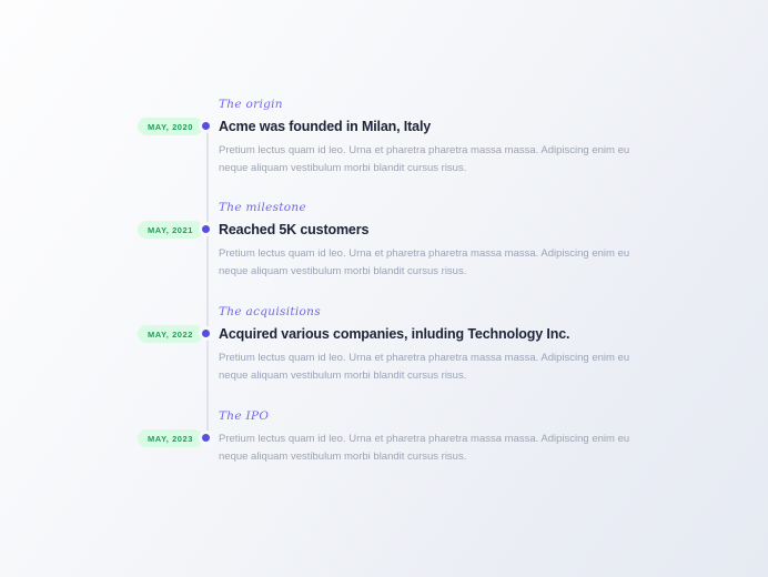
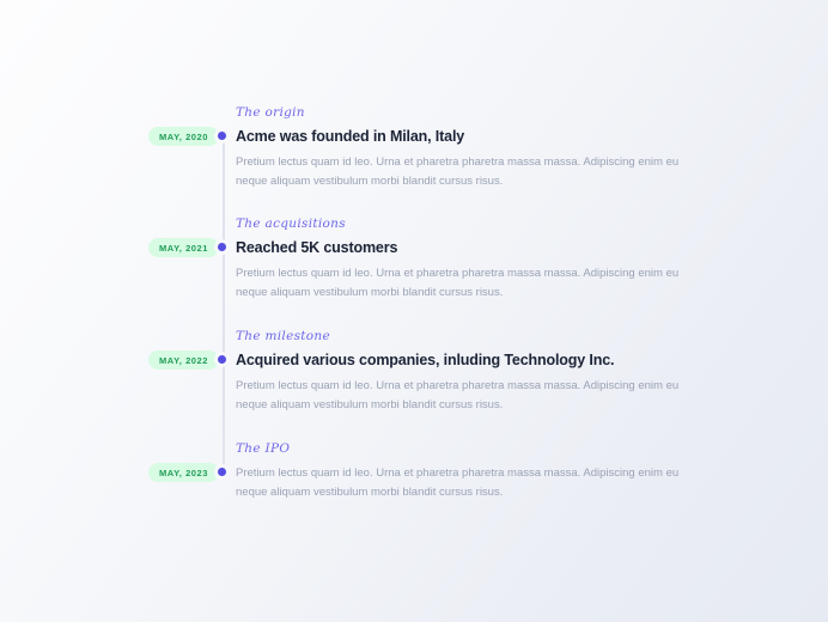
  MAY, 2020
  The origin
  Acme was founded in Milan, Italy
  Pretium lectus quam id leo. Urna et pharetra pharetra massa massa. Adipiscing enim eu neque aliquam vestibulum morbi blandit cursus risus.
  MAY, 2021
- The milestone
+ The acquisitions
  Reached 5K customers
  Pretium lectus quam id leo. Urna et pharetra pharetra massa massa. Adipiscing enim eu neque aliquam vestibulum morbi blandit cursus risus.
  MAY, 2022
- The acquisitions
+ The milestone
  Acquired various companies, inluding Technology Inc.
  Pretium lectus quam id leo. Urna et pharetra pharetra massa massa. Adipiscing enim eu neque aliquam vestibulum morbi blandit cursus risus.
  MAY, 2023
  The IPO
  Pretium lectus quam id leo. Urna et pharetra pharetra massa massa. Adipiscing enim eu neque aliquam vestibulum morbi blandit cursus risus.
